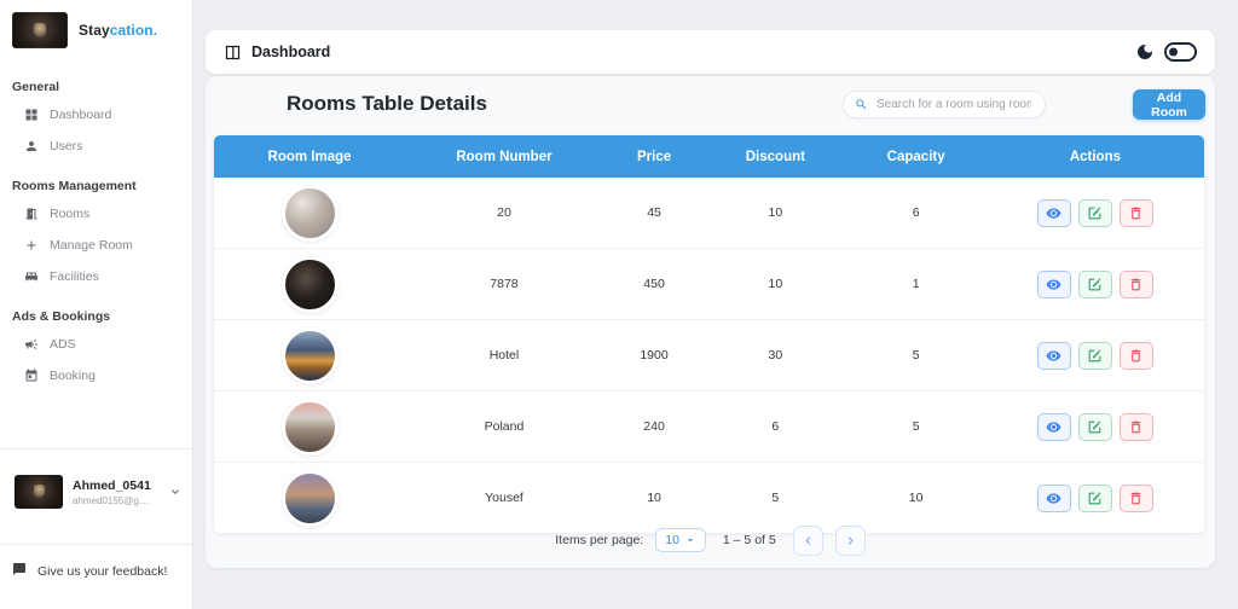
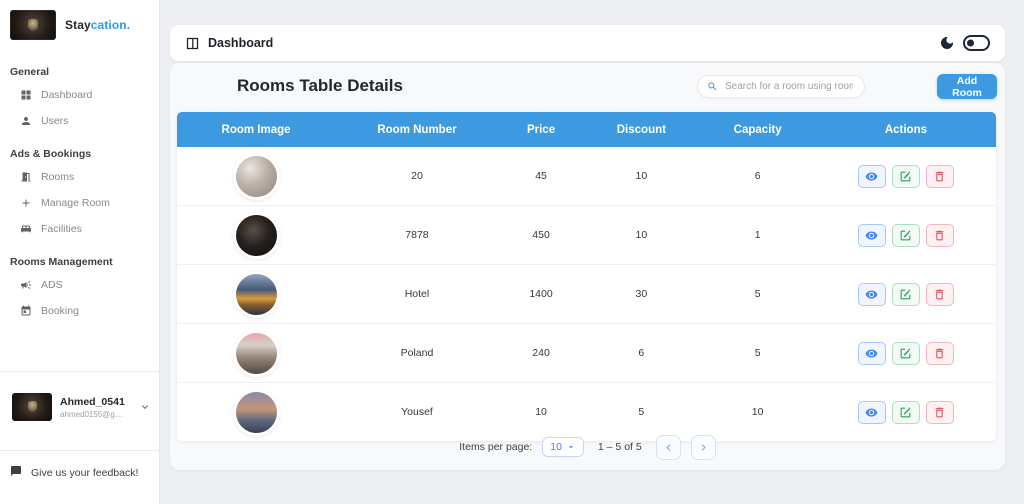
  Staycation.
  General
  Dashboard
  Users
- Rooms Management
+ Ads & Bookings
  Rooms
  Manage Room
  Facilities
- Ads & Bookings
+ Rooms Management
  ADS
  Booking
  Ahmed_0541
  Give us your feedback!
  Dashboard
  Rooms Table Details
  Search for a room using roo
  Add Room
  	Room Image	Room Number	Price	Discount	Capacity	Actions
  	20	45	10	6
  	7878	450	10	1
- 	Hotel	1900	30	5
+ 	Hotel	1400	30	5
  	Poland	240	6	5
  	Yousef	10	5	10
  Items per page:
  10
  1 – 5 of 5
